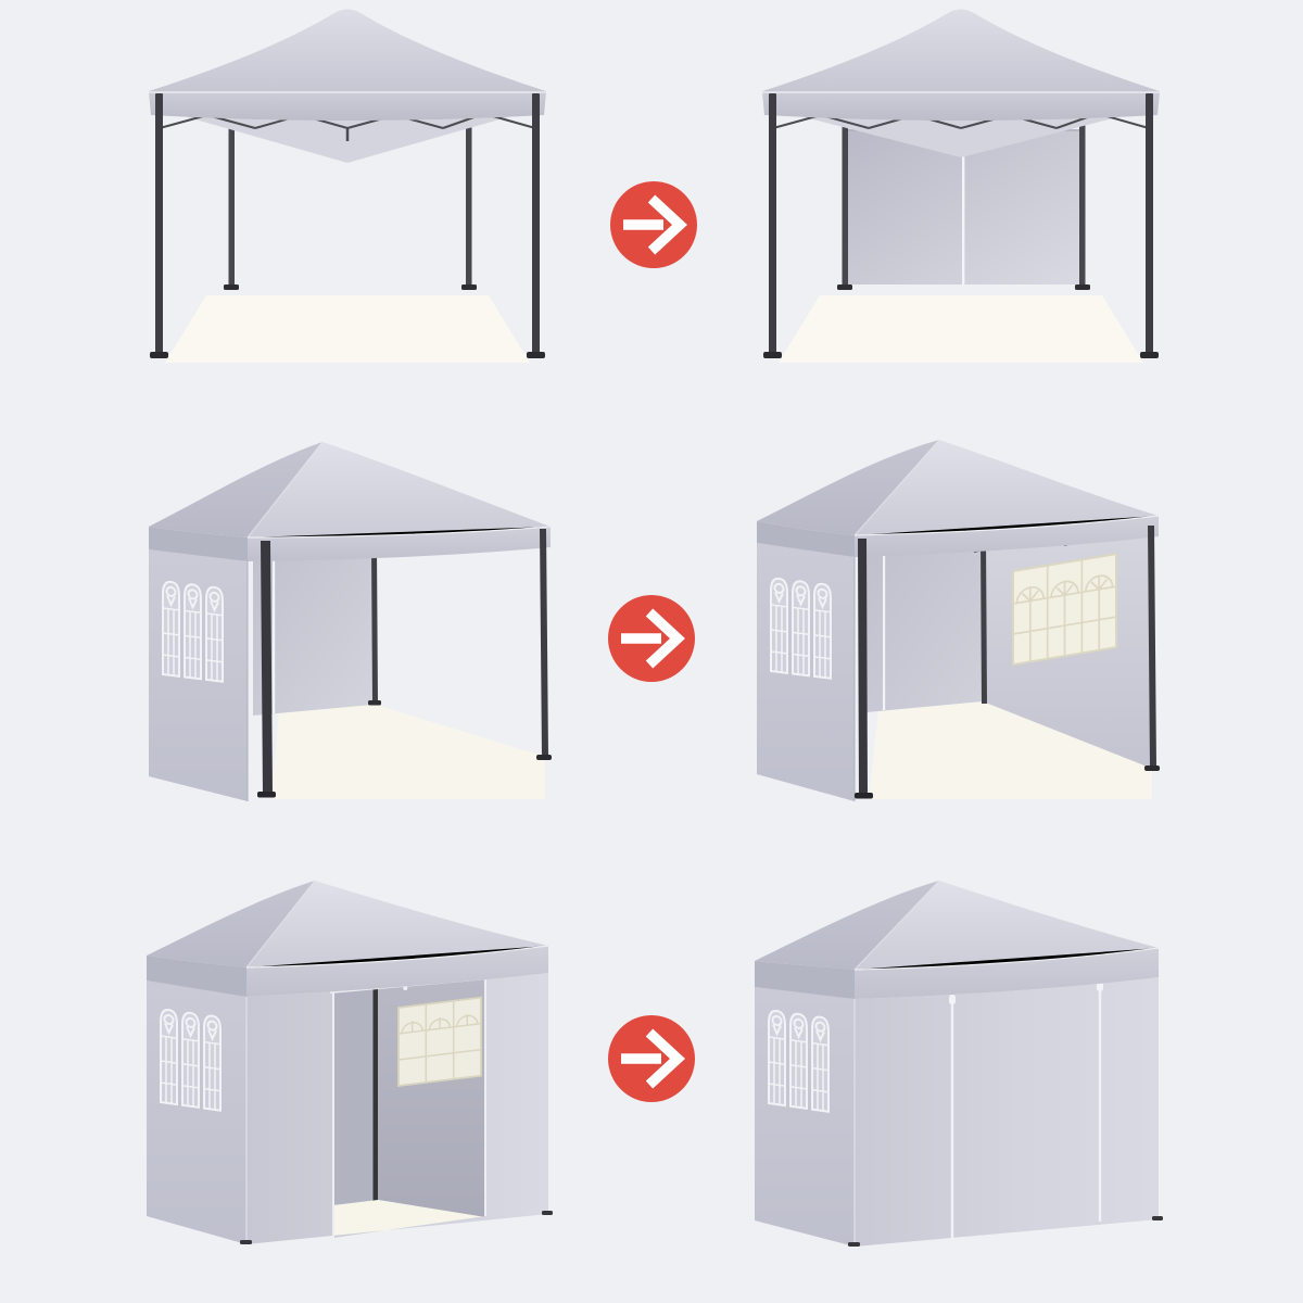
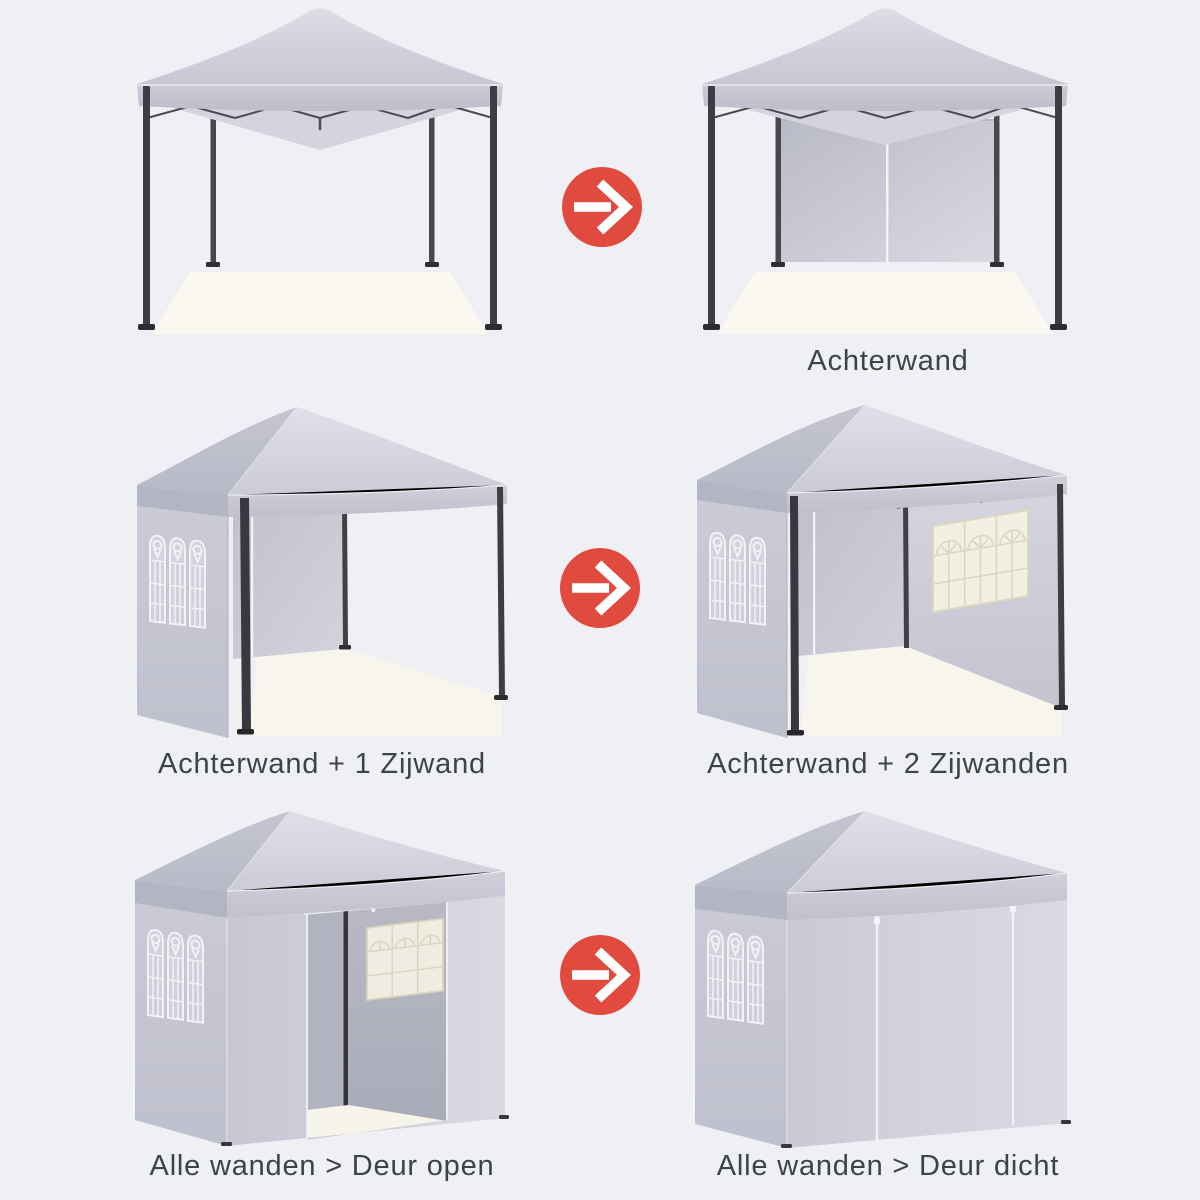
+ Achterwand
+ Achterwand + 1 Zijwand
+ Achterwand + 2 Zijwanden
+ Alle wanden > Deur open
+ Alle wanden > Deur dicht
